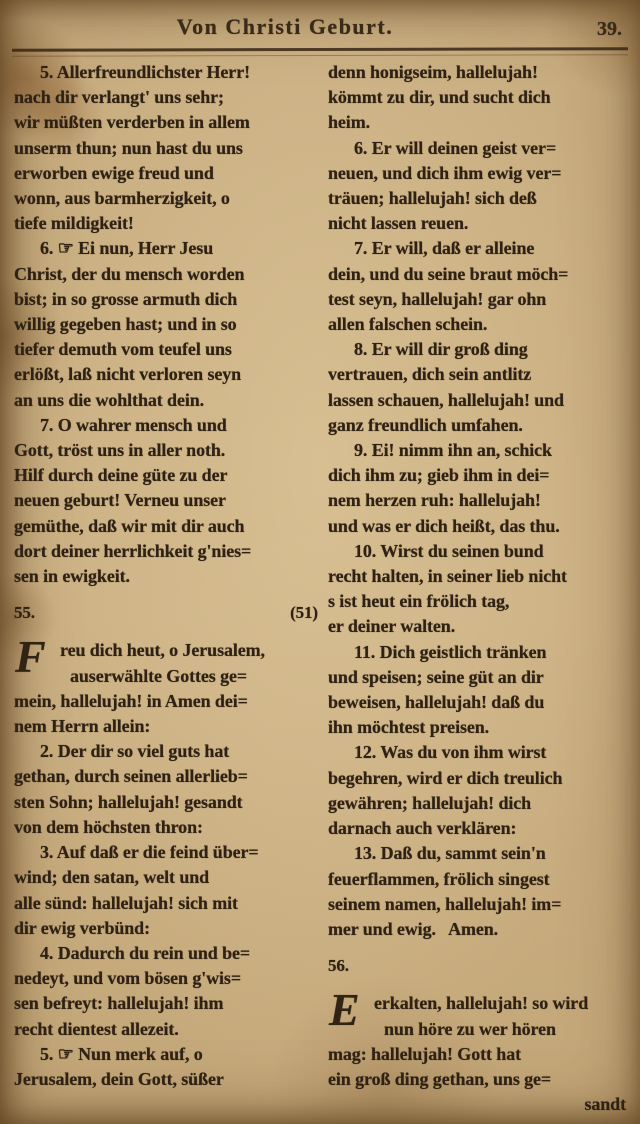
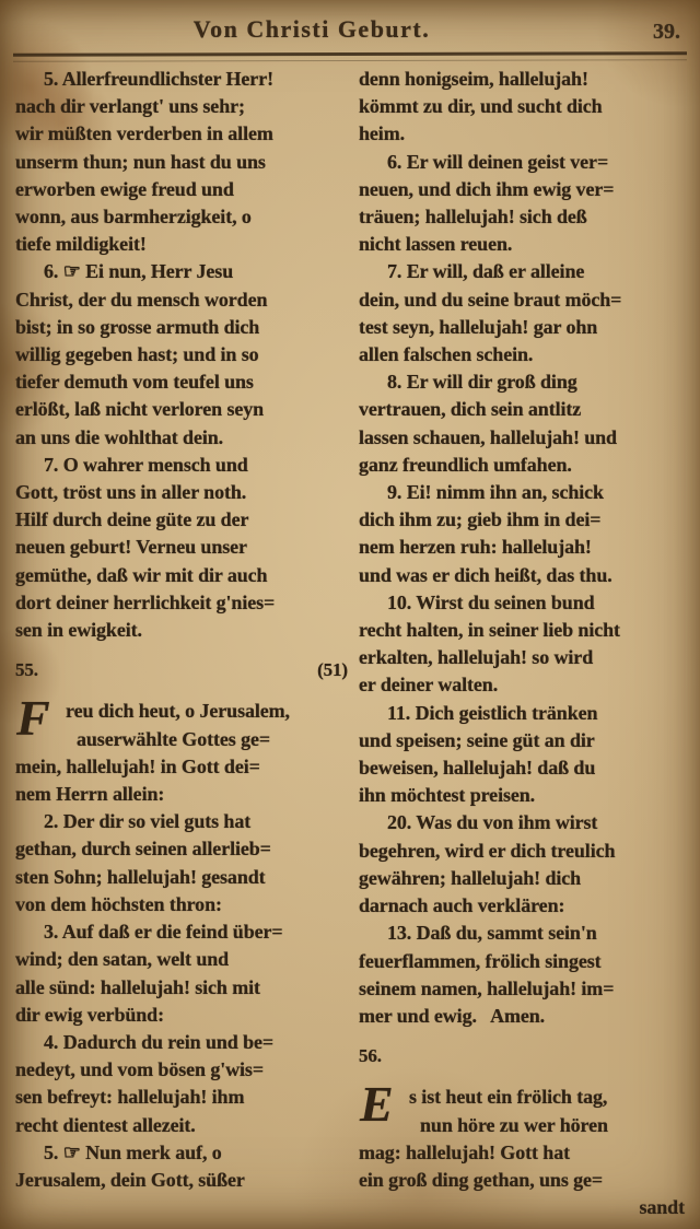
  Von Christi Geburt.
  39.
  5. Allerfreundlichster Herr!
  nach dir verlangt' uns sehr;
  wir müßten verderben in allem
  unserm thun; nun hast du uns
  erworben ewige freud und
  wonn, aus barmherzigkeit, o
  tiefe mildigkeit!
  6. ☞ Ei nun, Herr Jesu
  Christ, der du mensch worden
  bist; in so grosse armuth dich
  willig gegeben hast; und in so
  tiefer demuth vom teufel uns
  erlößt, laß nicht verloren seyn
  an uns die wohlthat dein.
  7. O wahrer mensch und
  Gott, tröst uns in aller noth.
  Hilf durch deine güte zu der
  neuen geburt! Verneu unser
  gemüthe, daß wir mit dir auch
  dort deiner herrlichkeit g'nies=
  sen in ewigkeit.
  55.
  (51)
  F
  reu dich heut, o Jerusalem,
  auserwählte Gottes ge=
- mein, hallelujah! in Amen dei=
+ mein, hallelujah! in Gott dei=
  nem Herrn allein:
  2. Der dir so viel guts hat
  gethan, durch seinen allerlieb=
  sten Sohn; hallelujah! gesandt
  von dem höchsten thron:
  3. Auf daß er die feind über=
  wind; den satan, welt und
  alle sünd: hallelujah! sich mit
  dir ewig verbünd:
  4. Dadurch du rein und be=
  nedeyt, und vom bösen g'wis=
  sen befreyt: hallelujah! ihm
  recht dientest allezeit.
  5. ☞ Nun merk auf, o
  Jerusalem, dein Gott, süßer
  denn honigseim, hallelujah!
  kömmt zu dir, und sucht dich
  heim.
  6. Er will deinen geist ver=
  neuen, und dich ihm ewig ver=
  träuen; hallelujah! sich deß
  nicht lassen reuen.
  7. Er will, daß er alleine
  dein, und du seine braut möch=
  test seyn, hallelujah! gar ohn
  allen falschen schein.
  8. Er will dir groß ding
  vertrauen, dich sein antlitz
  lassen schauen, hallelujah! und
  ganz freundlich umfahen.
  9. Ei! nimm ihn an, schick
  dich ihm zu; gieb ihm in dei=
  nem herzen ruh: hallelujah!
  und was er dich heißt, das thu.
  10. Wirst du seinen bund
  recht halten, in seiner lieb nicht
- s ist heut ein frölich tag,
+ erkalten, hallelujah! so wird
  er deiner walten.
  11. Dich geistlich tränken
  und speisen; seine güt an dir
  beweisen, hallelujah! daß du
  ihn möchtest preisen.
- 12. Was du von ihm wirst
+ 20. Was du von ihm wirst
  begehren, wird er dich treulich
  gewähren; hallelujah! dich
  darnach auch verklären:
  13. Daß du, sammt sein'n
  feuerflammen, frölich singest
  seinem namen, hallelujah! im=
  mer und ewig. Amen.
  56.
  E
- erkalten, hallelujah! so wird
+ s ist heut ein frölich tag,
  nun höre zu wer hören
  mag: hallelujah! Gott hat
  ein groß ding gethan, uns ge=
  sandt
